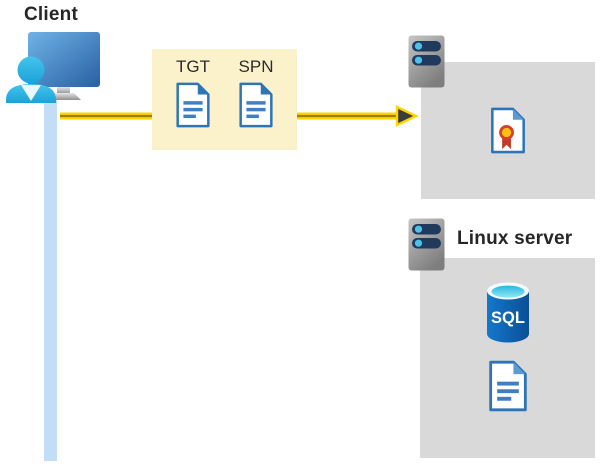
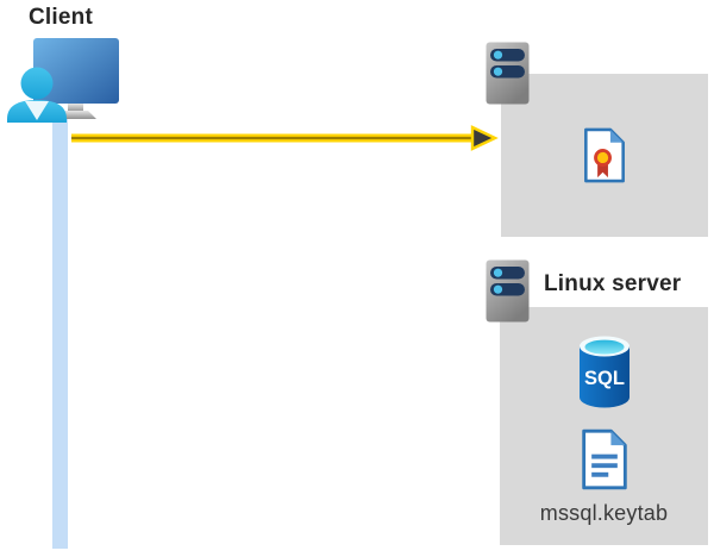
  Client
- TGT
- SPN
  Linux server
  SQL
+ mssql.keytab
